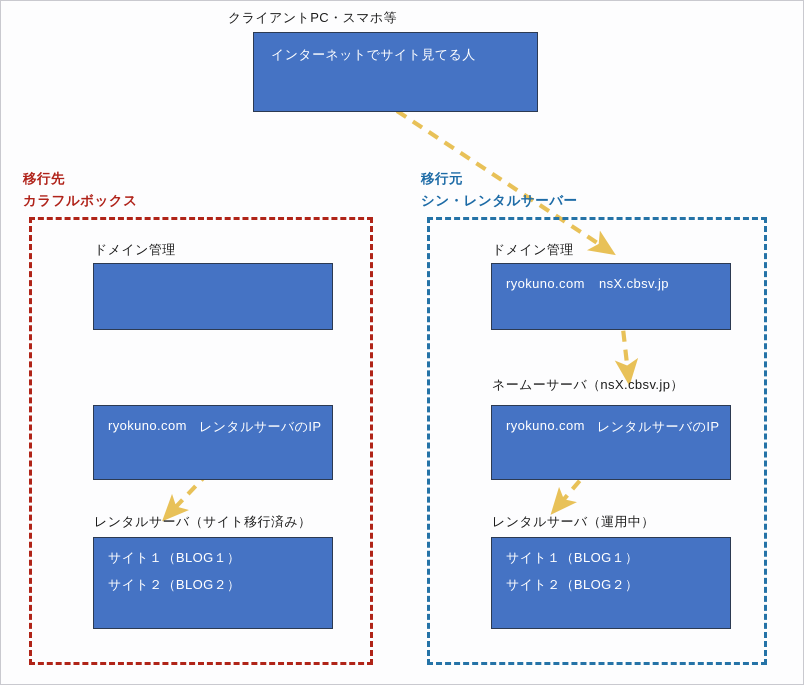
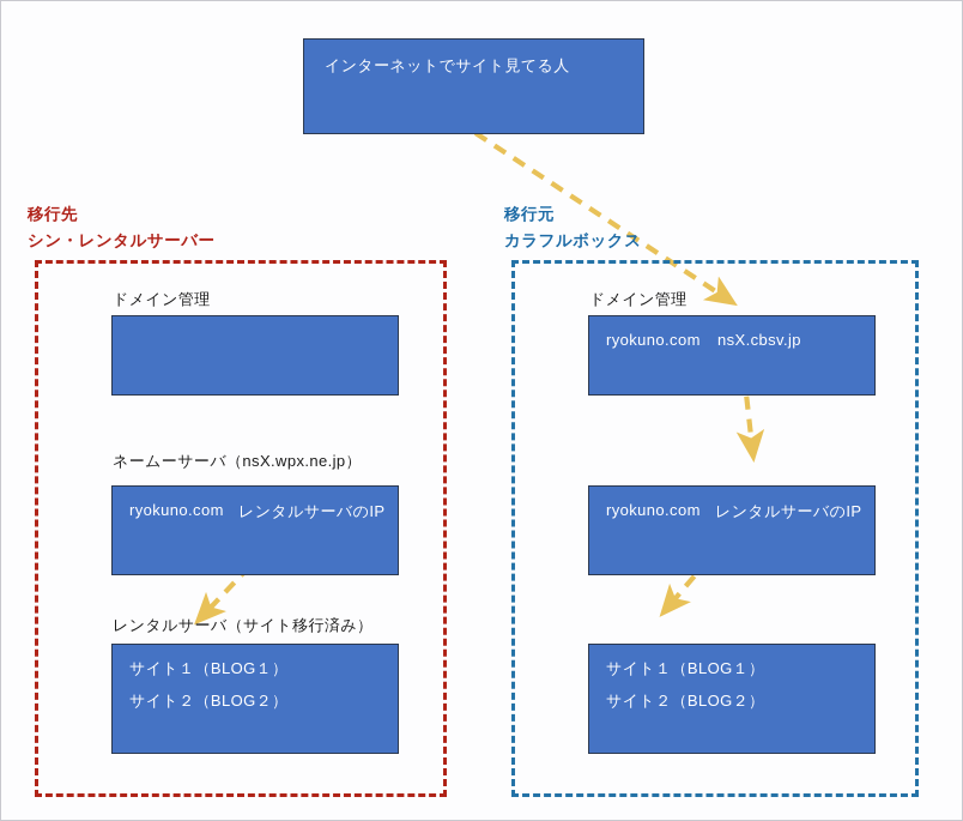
- クライアントPC・スマホ等
  インターネットでサイト見てる人
  移行先
- カラフルボックス
+ シン・レンタルサーバー
  ドメイン管理
+ ネームーサーバ（nsX.wpx.ne.jp）
  ryokuno.com
  レンタルサーバのIP
  レンタルサーバ（サイト移行済み）
  サイト１（BLOG１）
  サイト２（BLOG２）
  移行元
- シン・レンタルサーバー
+ カラフルボックス
  ドメイン管理
  ryokuno.com
  nsX.cbsv.jp
- ネームーサーバ（nsX.cbsv.jp）
  ryokuno.com
  レンタルサーバのIP
- レンタルサーバ（運用中）
  サイト１（BLOG１）
  サイト２（BLOG２）
